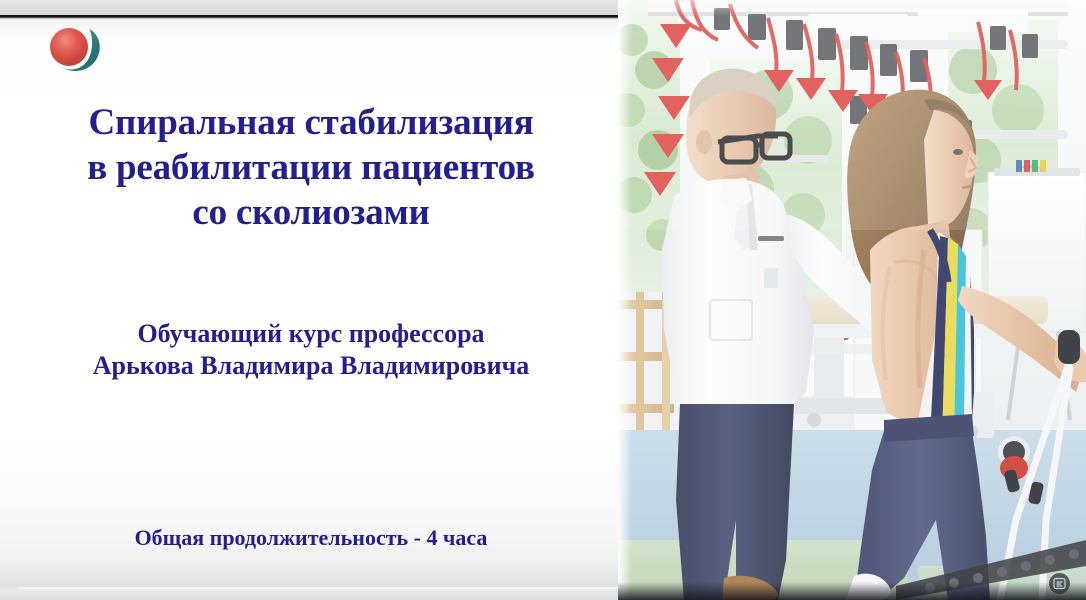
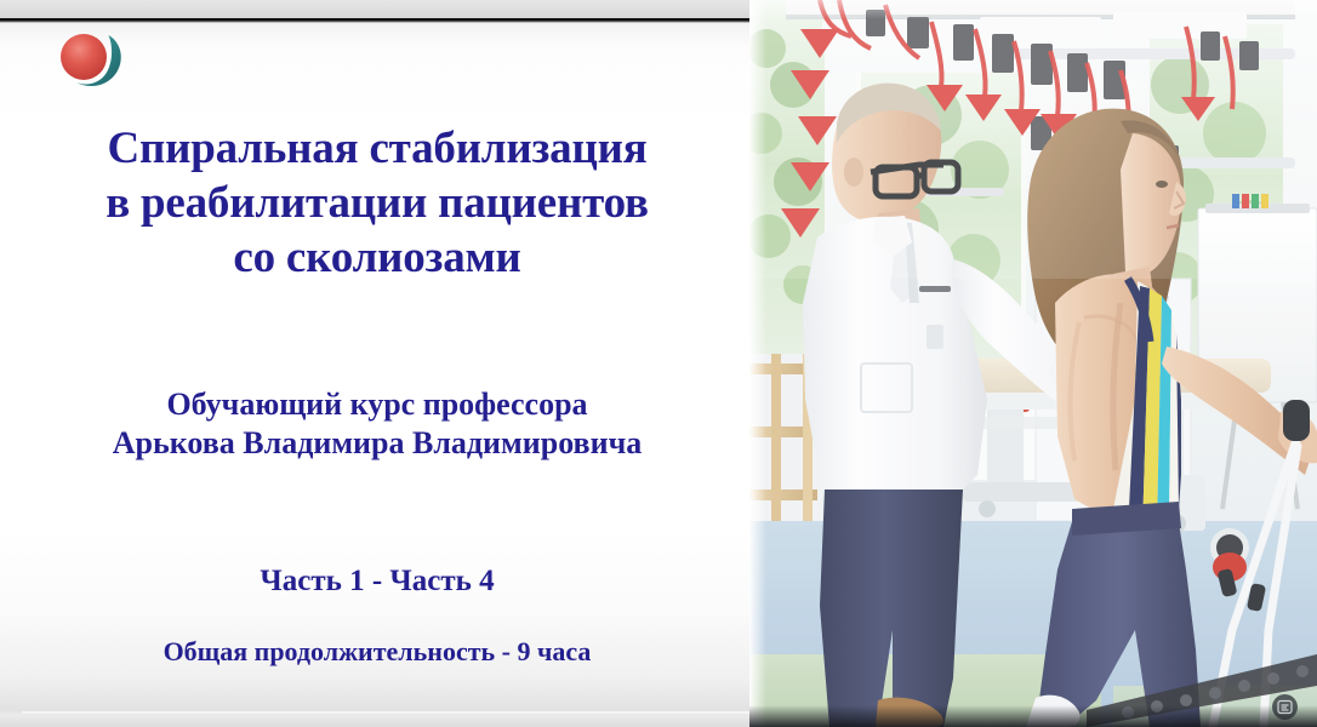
  Спиральная стабилизация
  в реабилитации пациентов
  со сколиозами
  Обучающий курс профессора
  Арькова Владимира Владимировича
+ Часть 1 - Часть 4
- Общая продолжительность - 4 часа
+ Общая продолжительность - 9 часа
